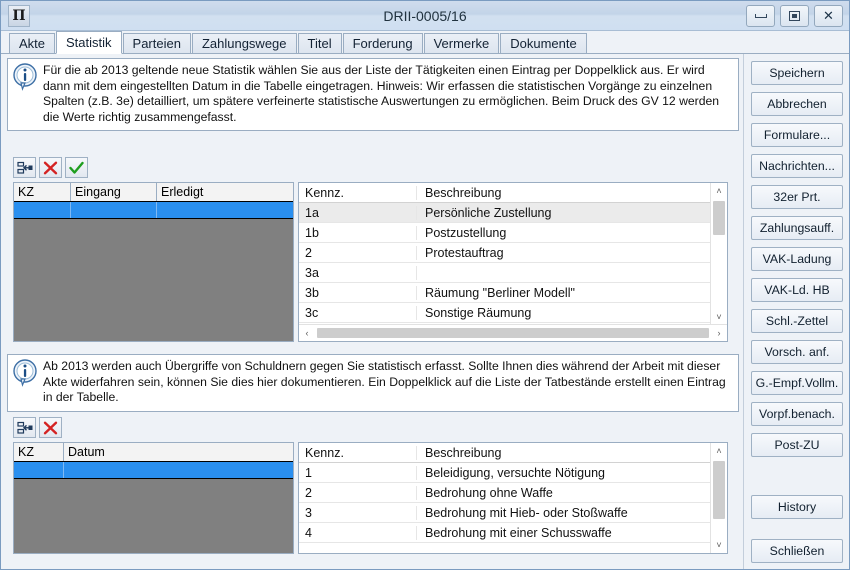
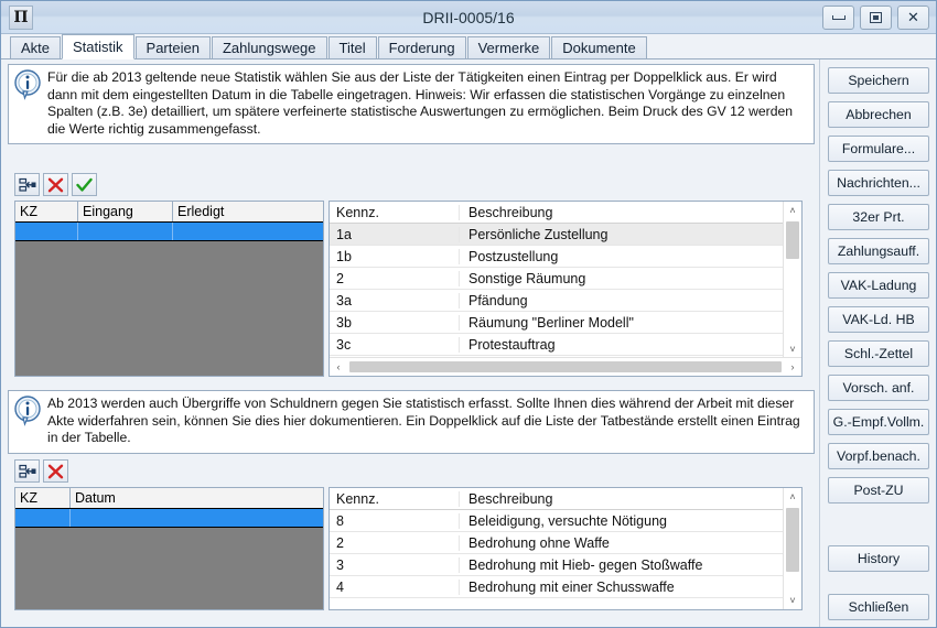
  Π
  DRII-0005/16
  ✕
  Akte
  Statistik
  Parteien
  Zahlungswege
  Titel
  Forderung
  Vermerke
  Dokumente
  Für die ab 2013 geltende neue Statistik wählen Sie aus der Liste der Tätigkeiten einen Eintrag per Doppelklick aus. Er wird dann mit dem eingestellten Datum in die Tabelle eingetragen. Hinweis: Wir erfassen die statistischen Vorgänge zu einzelnen Spalten (z.B. 3e) detailliert, um spätere verfeinerte statistische Auswertungen zu ermöglichen. Beim Druck des GV 12 werden die Werte richtig zusammengefasst.
  KZ
  Eingang
  Erledigt
  Kennz.
  Beschreibung
  1a
  Persönliche Zustellung
  1b
  Postzustellung
  2
- Protestauftrag
+ Sonstige Räumung
  3a
+ Pfändung
  3b
  Räumung "Berliner Modell"
  3c
- Sonstige Räumung
+ Protestauftrag
  ˄
  ˅
  ‹
  ›
  Ab 2013 werden auch Übergriffe von Schuldnern gegen Sie statistisch erfasst. Sollte Ihnen dies während der Arbeit mit dieser Akte widerfahren sein, können Sie dies hier dokumentieren. Ein Doppelklick auf die Liste der Tatbestände erstellt einen Eintrag in der Tabelle.
  KZ
  Datum
  Kennz.
  Beschreibung
- 1
+ 8
  Beleidigung, versuchte Nötigung
  2
  Bedrohung ohne Waffe
  3
- Bedrohung mit Hieb- oder Stoßwaffe
+ Bedrohung mit Hieb- gegen Stoßwaffe
  4
  Bedrohung mit einer Schusswaffe
  ˄
  ˅
  Speichern
  Abbrechen
  Formulare...
  Nachrichten...
  32er Prt.
  Zahlungsauff.
  VAK-Ladung
  VAK-Ld. HB
  Schl.-Zettel
  Vorsch. anf.
  G.-Empf.Vollm.
  Vorpf.benach.
  Post-ZU
  History
  Schließen
